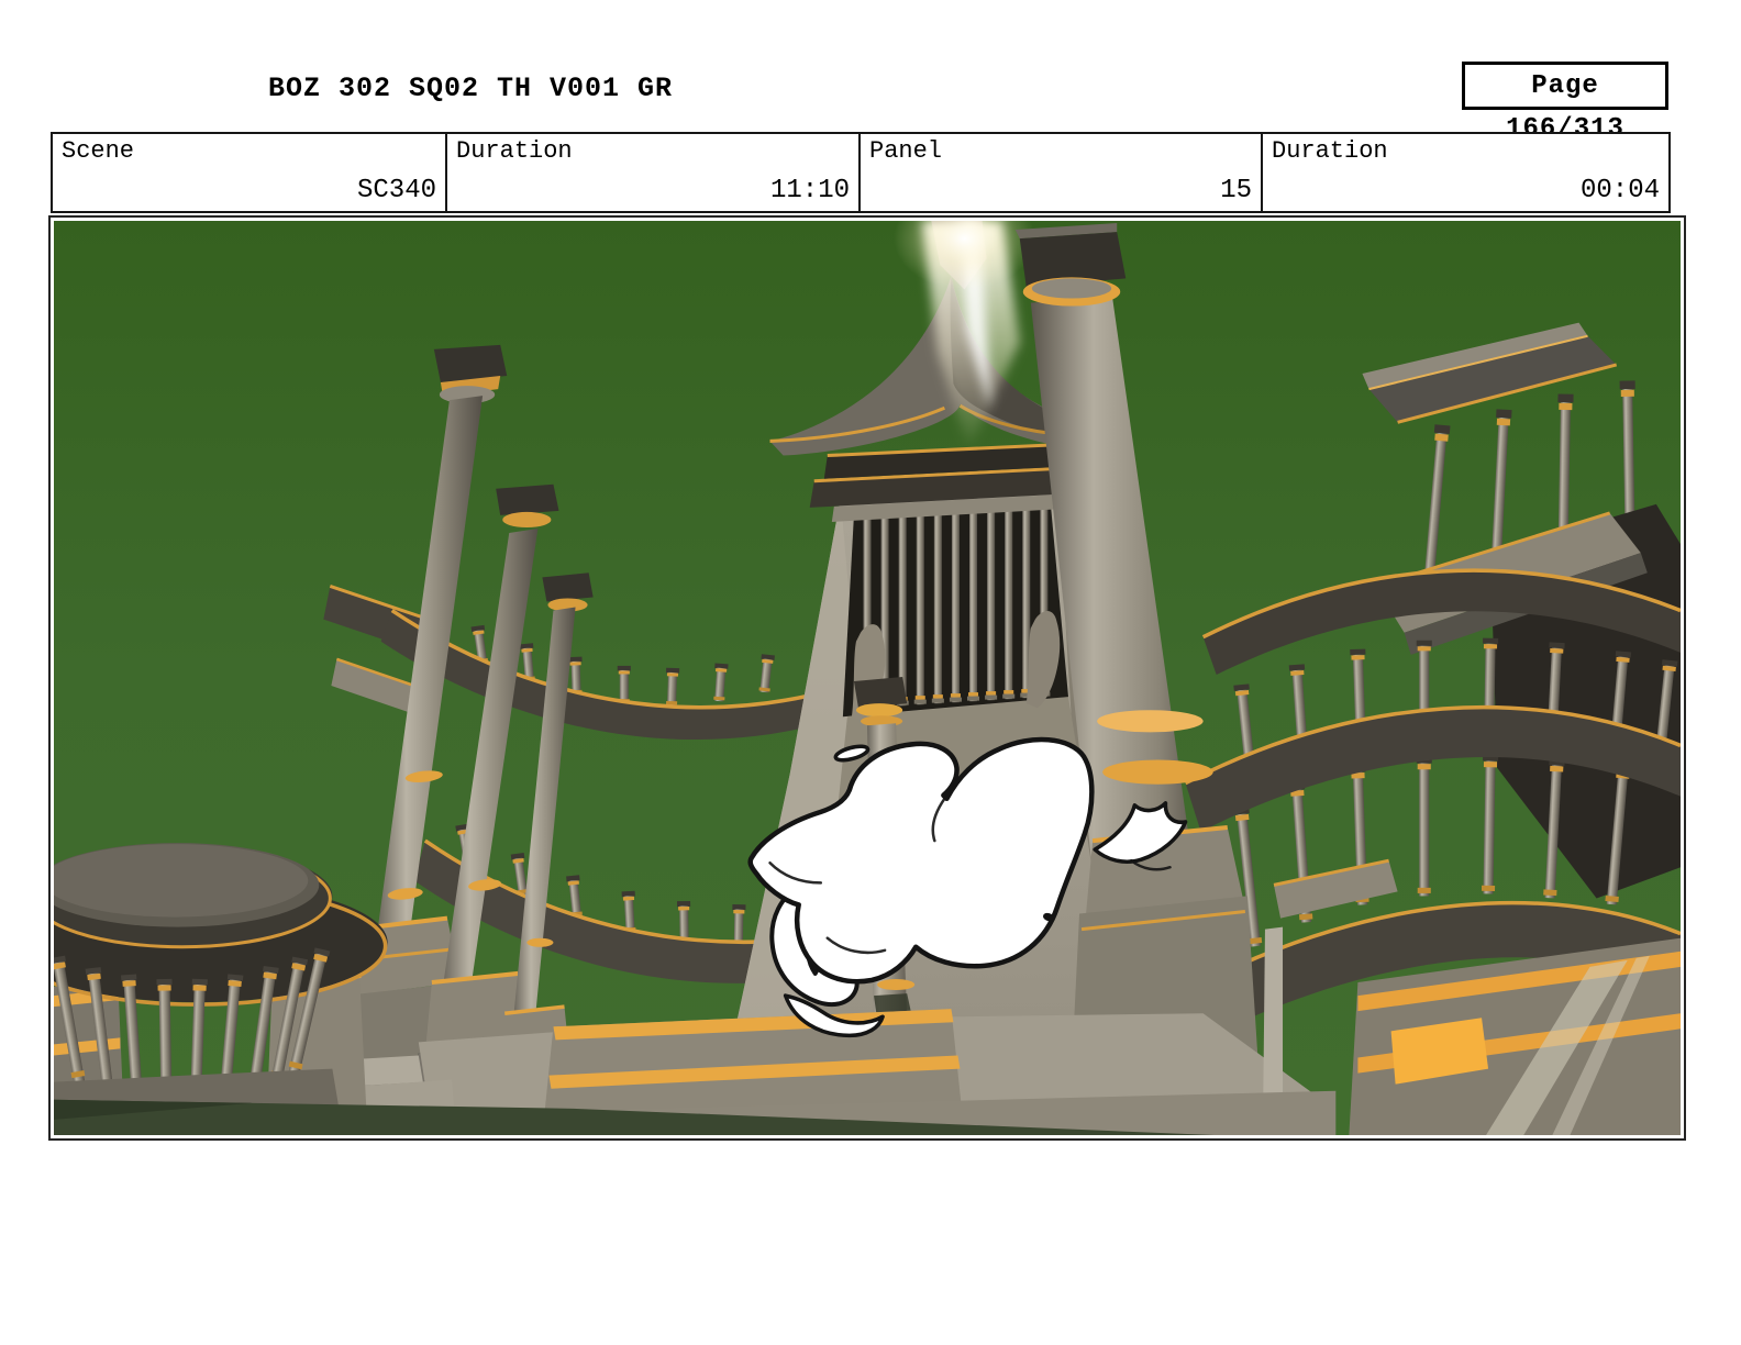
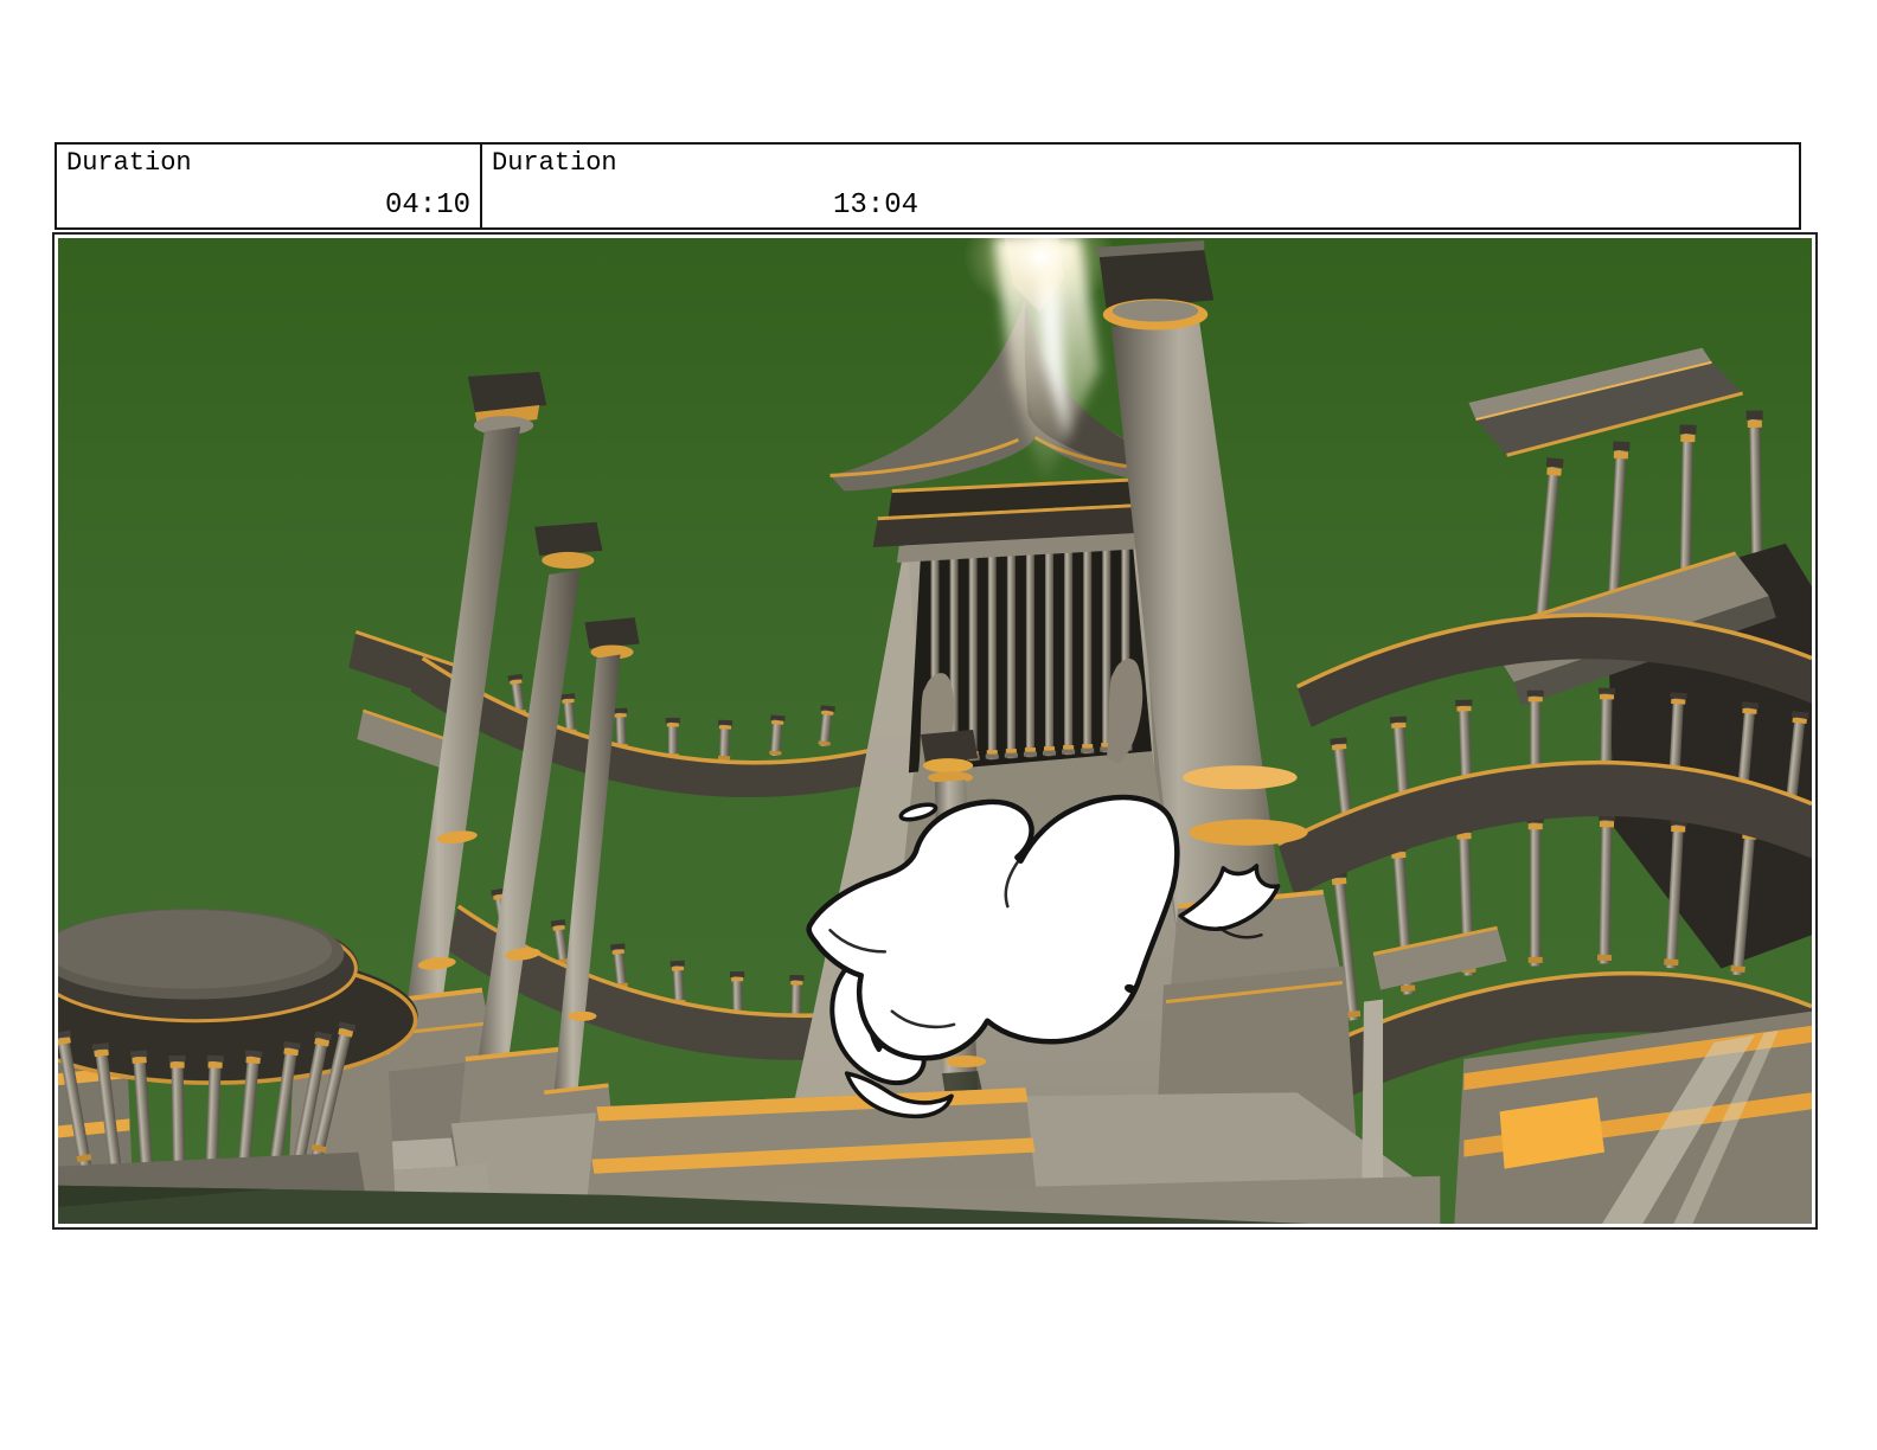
- BOZ 302 SQ02 TH V001 GR
- Page 166/313
- Scene
- SC340
  Duration
- 11:10
+ 04:10
- Panel
- 15
  Duration
- 00:04
+ 13:04
